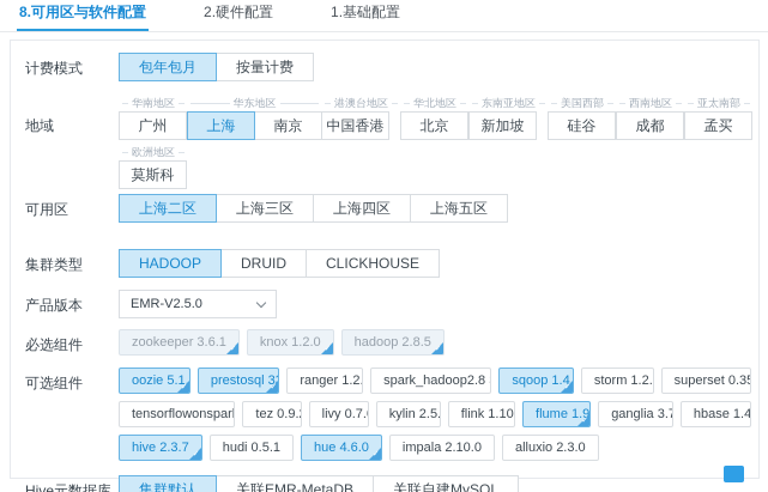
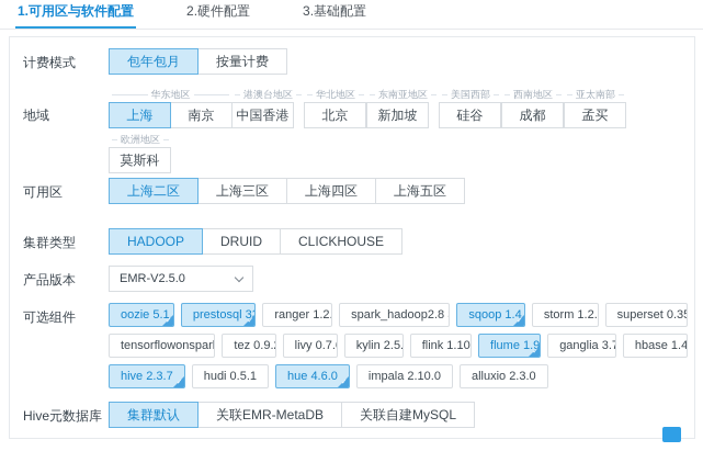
- 8.可用区与软件配置
+ 1.可用区与软件配置
  2.硬件配置
- 1.基础配置
+ 3.基础配置
  计费模式
  包年包月
  按量计费
  地域
- 华南地区
- 广州
  华东地区
  上海
  南京
  港澳台地区
  中国香港
  华北地区
  北京
  东南亚地区
  新加坡
  美国西部
  硅谷
  西南地区
  成都
  亚太南部
  孟买
  欧洲地区
  莫斯科
  可用区
  上海二区
  上海三区
  上海四区
  上海五区
  集群类型
  HADOOP
  DRUID
  CLICKHOUSE
  产品版本
  EMR-V2.5.0
- 必选组件
- zookeeper 3.6.1
- knox 1.2.0
- hadoop 2.8.5
  可选组件
  oozie 5.1.
  prestosql 3
  ranger 1.2
  spark_hadoop2.8
  sqoop 1.4.
  storm 1.2.
  superset 0.3
  tensorflowonspar
  tez 0.9.
  livy 0.7.
  kylin 2.5.
  flink 1.10
  flume 1.9
  ganglia 3.
  hbase 1.4
  hive 2.3.7
  hudi 0.5.1
  hue 4.6.0
  impala 2.10.0
  alluxio 2.3.0
  Hive元数据库
  集群默认
  关联EMR-MetaDB
  关联自建MySQL
